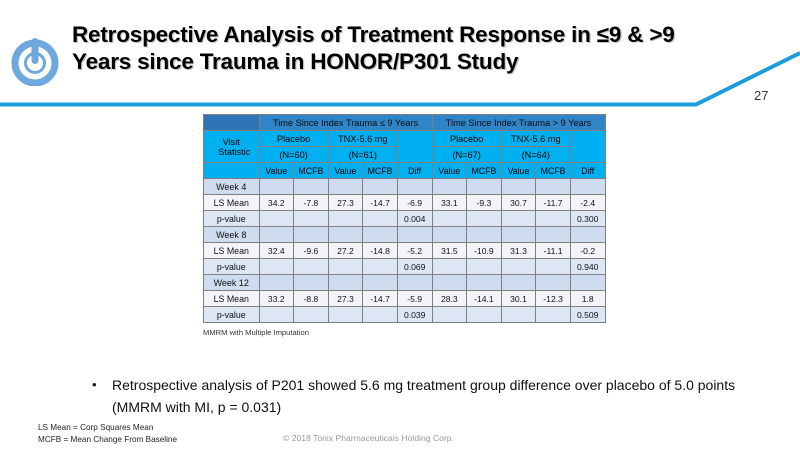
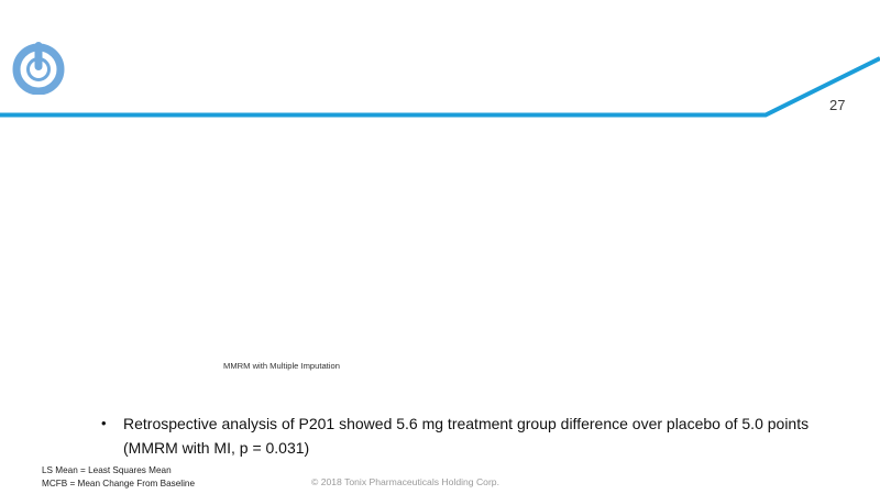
- Retrospective Analysis of Treatment Response in ≤9 & >9 Years since Trauma in HONOR/P301 Study
  27
- 	Time Since Index Trauma ≤ 9 Years	Time Since Index Trauma > 9 Years
- Visit Statistic	Placebo	TNX-5.6 mg		Placebo	TNX-5.6 mg
- (N=60)	(N=61)	(N=67)	(N=64)
- 	Value	MCFB	Value	MCFB	Diff	Value	MCFB	Value	MCFB	Diff
- Week 4
- LS Mean	34.2	-7.8	27.3	-14.7	-6.9	33.1	-9.3	30.7	-11.7	-2.4
- p-value					0.004					0.300
- Week 8
- LS Mean	32.4	-9.6	27.2	-14.8	-5.2	31.5	-10.9	31.3	-11.1	-0.2
- p-value					0.069					0.940
- Week 12
- LS Mean	33.2	-8.8	27.3	-14.7	-5.9	28.3	-14.1	30.1	-12.3	1.8
- p-value					0.039					0.509
  MMRM with Multiple Imputation
  •
  Retrospective analysis of P201 showed 5.6 mg treatment group difference over placebo of 5.0 points (MMRM with MI, p = 0.031)
- LS Mean = Corp Squares Mean
+ LS Mean = Least Squares Mean
  MCFB = Mean Change From Baseline
  © 2018 Tonix Pharmaceuticals Holding Corp.
